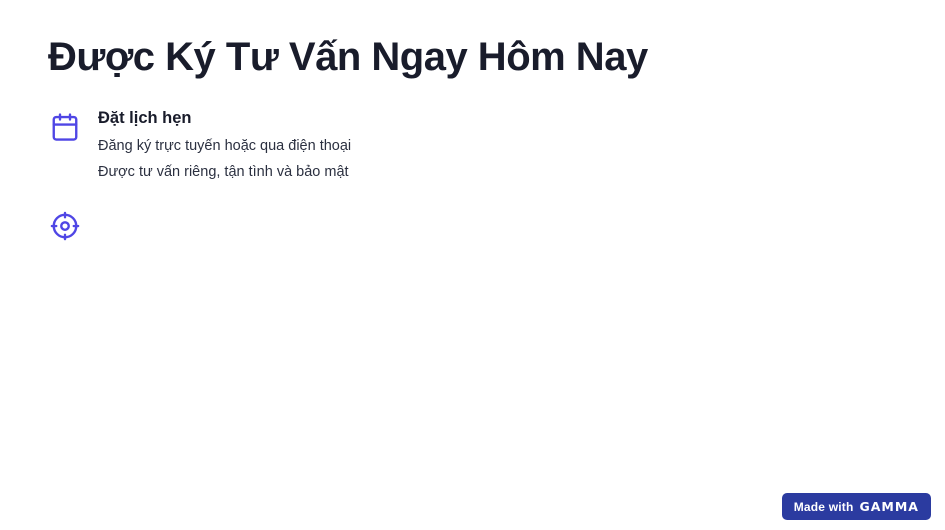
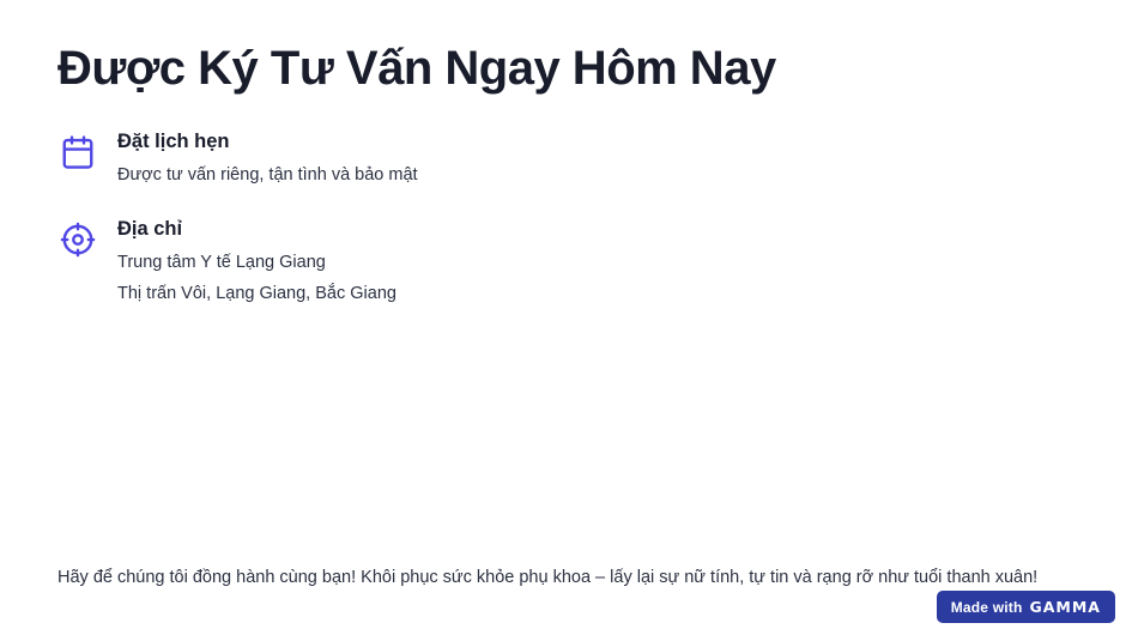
  Được Ký Tư Vấn Ngay Hôm Nay
  Đặt lịch hẹn
- Đăng ký trực tuyến hoặc qua điện thoại
  Được tư vấn riêng, tận tình và bảo mật
+ Địa chỉ
+ Trung tâm Y tế Lạng Giang
+ Thị trấn Vôi, Lạng Giang, Bắc Giang
+ Hãy để chúng tôi đồng hành cùng bạn! Khôi phục sức khỏe phụ khoa – lấy lại sự nữ tính, tự tin và rạng rỡ như tuổi thanh xuân!
  Made with
  GAMMA
